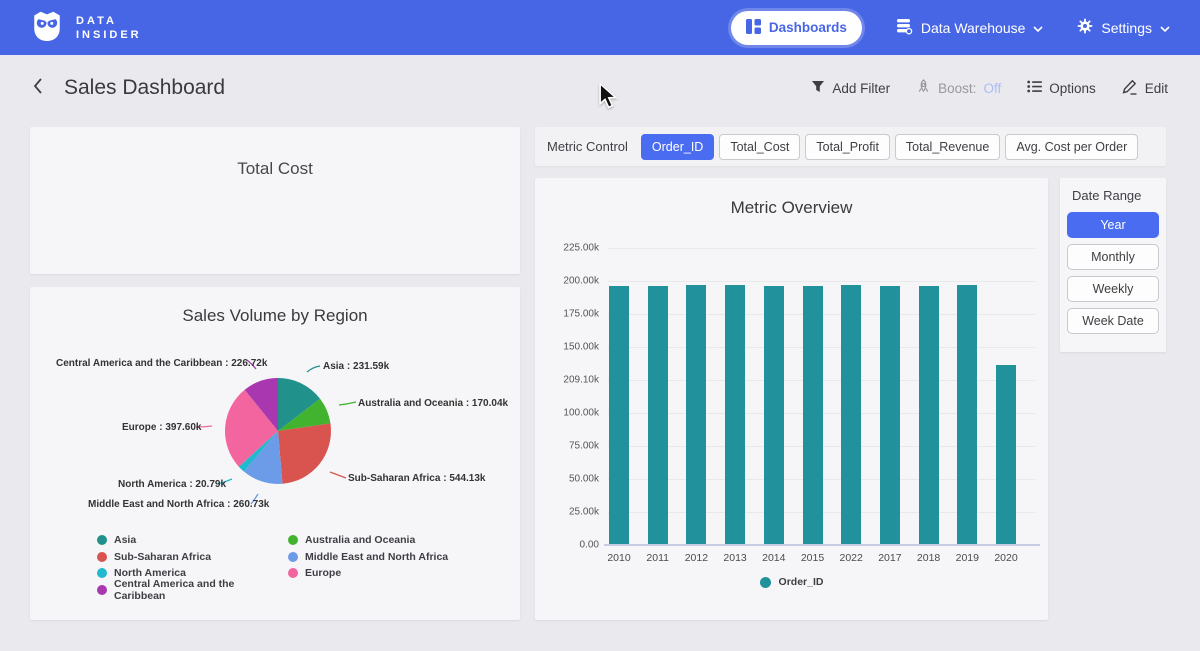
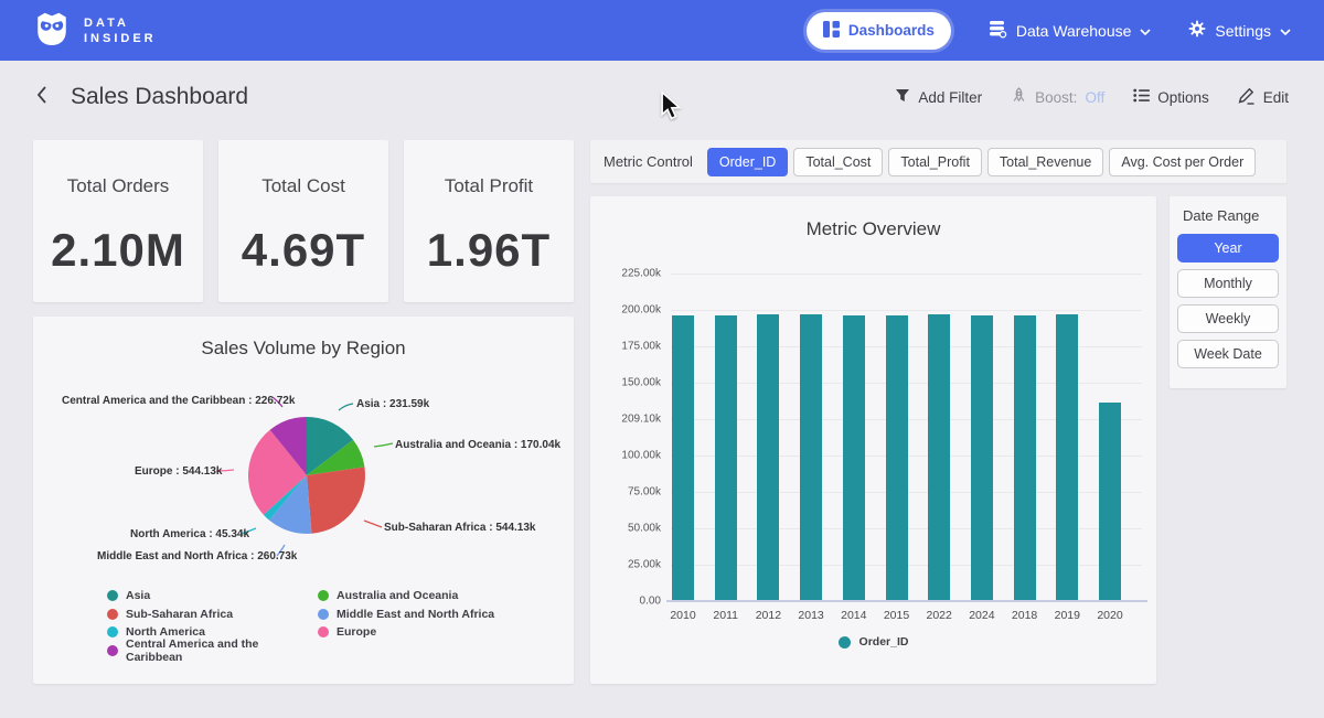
  DATA
  INSIDER
  Dashboards
  Data Warehouse
  Settings
  Sales Dashboard
  Add Filter
  Boost:
  Off
  Options
  Edit
+ Total Orders
+ 2.10M
  Total Cost
+ 4.69T
+ Total Profit
+ 1.96T
  Metric Control
  Order_ID
  Total_Cost
  Total_Profit
  Total_Revenue
  Avg. Cost per Order
  Metric Overview
  225.00k
  200.00k
  175.00k
  150.00k
  209.10k
  100.00k
  75.00k
  50.00k
  25.00k
  0.00
  2010
  2011
  2012
  2013
  2014
  2015
  2022
- 2017
+ 2024
  2018
  2019
  2020
  Order_ID
  Date Range
  Year
  Monthly
  Weekly
  Week Date
  Sales Volume by Region
  Central America and the Caribbean : 226.72k
  Asia : 231.59k
  Australia and Oceania : 170.04k
- Europe : 397.60k
+ Europe : 544.13k
  Sub-Saharan Africa : 544.13k
- North America : 20.79k
+ North America : 45.34k
  Middle East and North Africa : 260.73k
  Asia
  Sub-Saharan Africa
  North America
  Central America and the Caribbean
  Australia and Oceania
  Middle East and North Africa
  Europe
